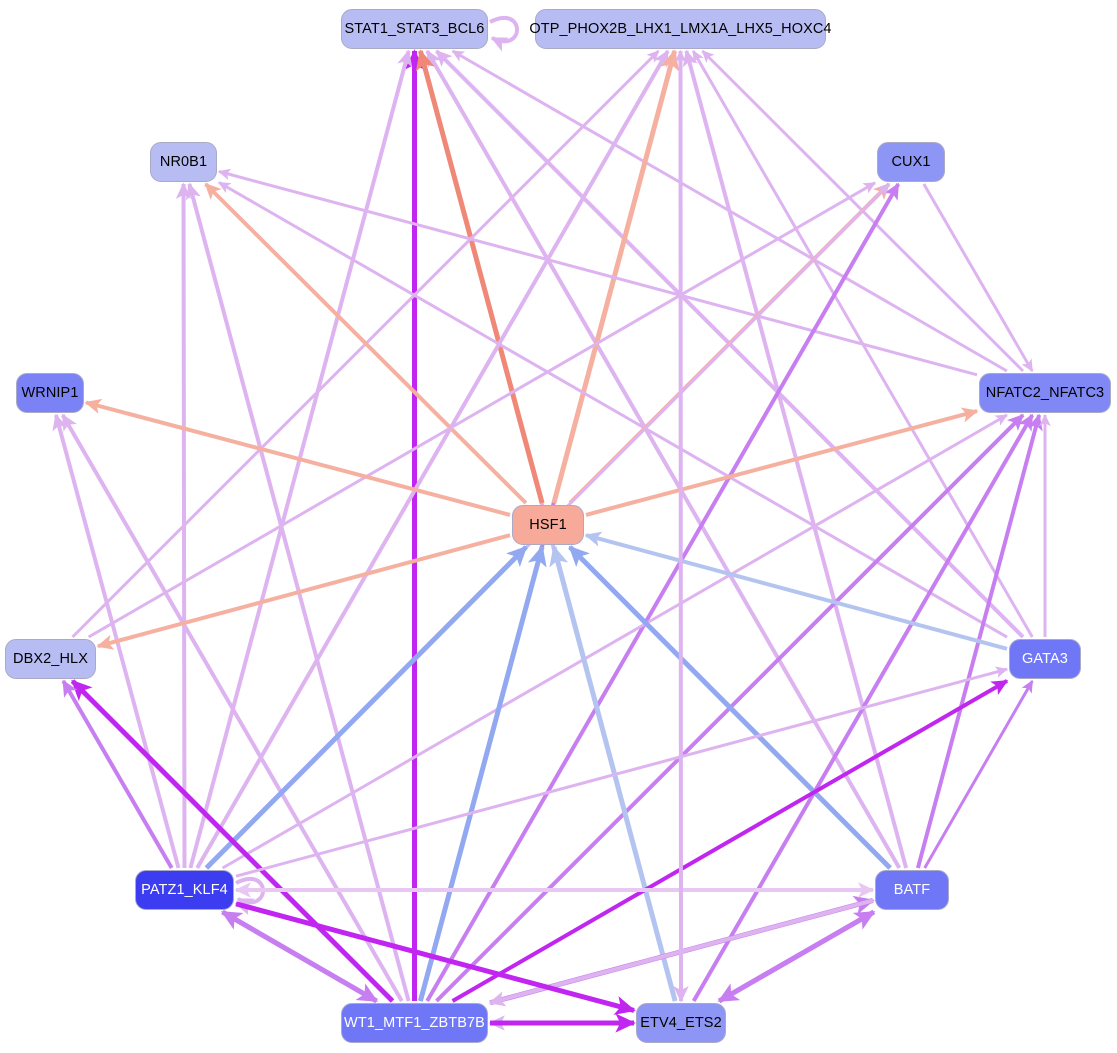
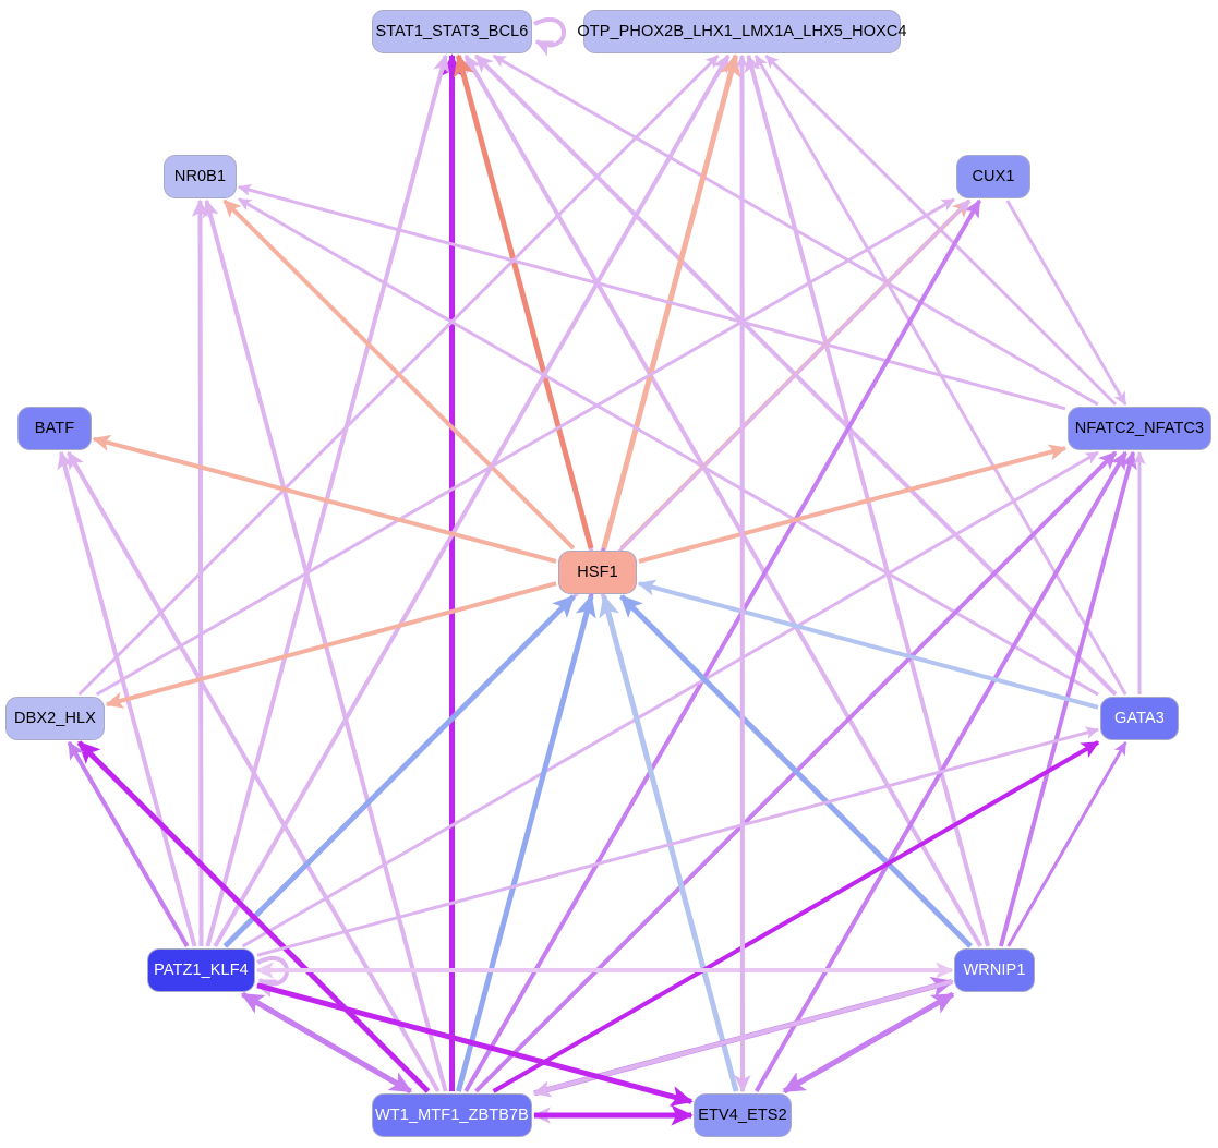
  STAT1_STAT3_BCL6
  OTP_PHOX2B_LHX1_LMX1A_LHX5_HOXC4
  NR0B1
  CUX1
- WRNIP1
+ BATF
  NFATC2_NFATC3
  HSF1
  DBX2_HLX
  GATA3
  PATZ1_KLF4
- BATF
+ WRNIP1
  WT1_MTF1_ZBTB7B
  ETV4_ETS2
